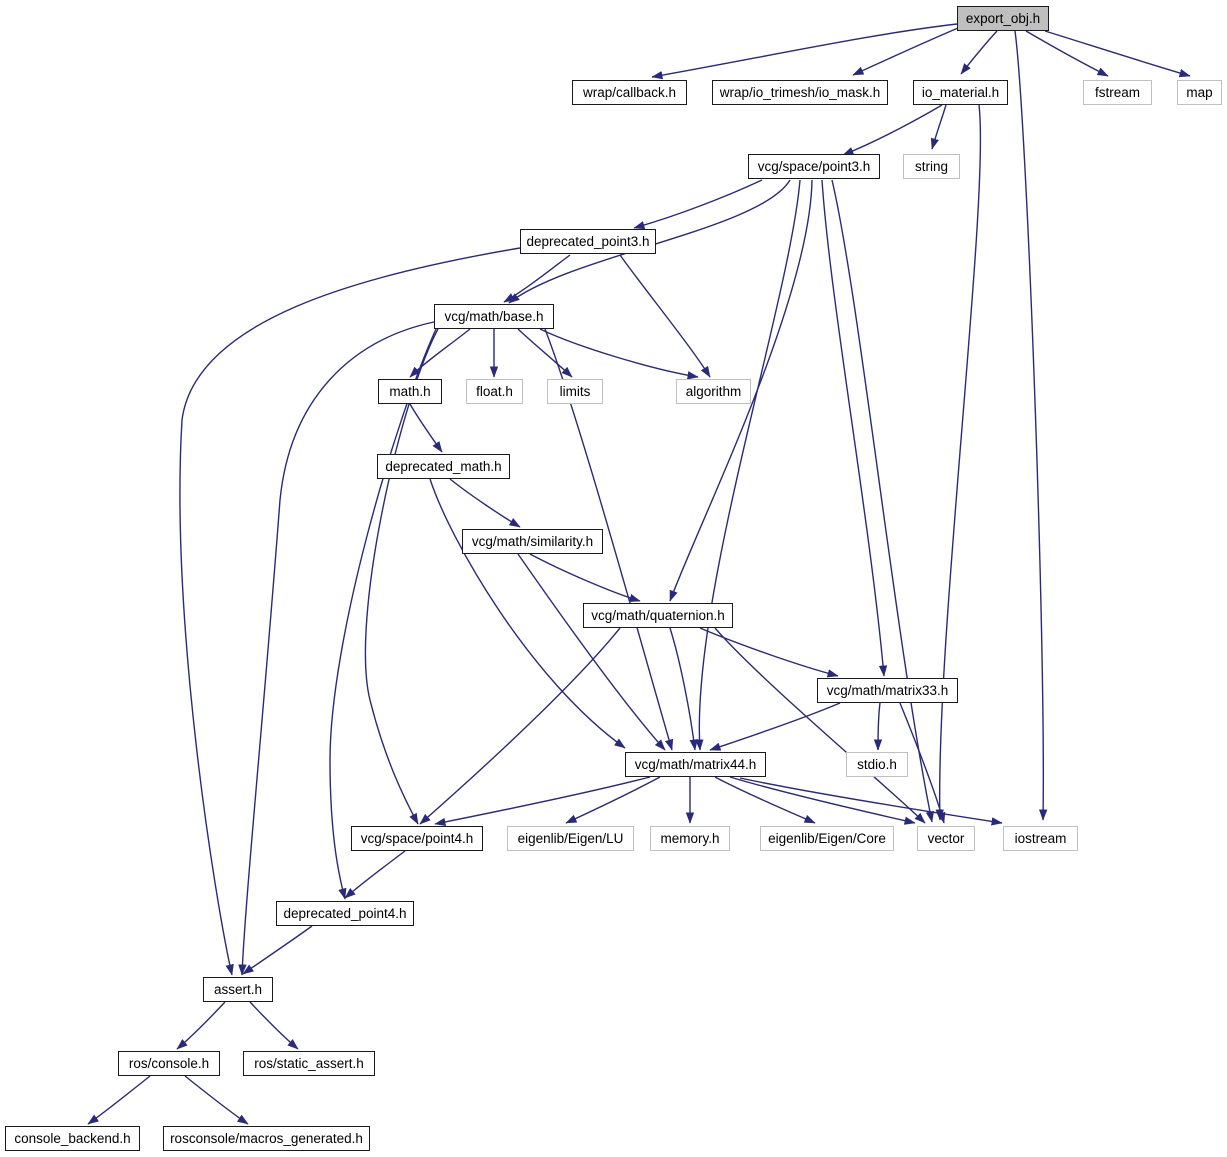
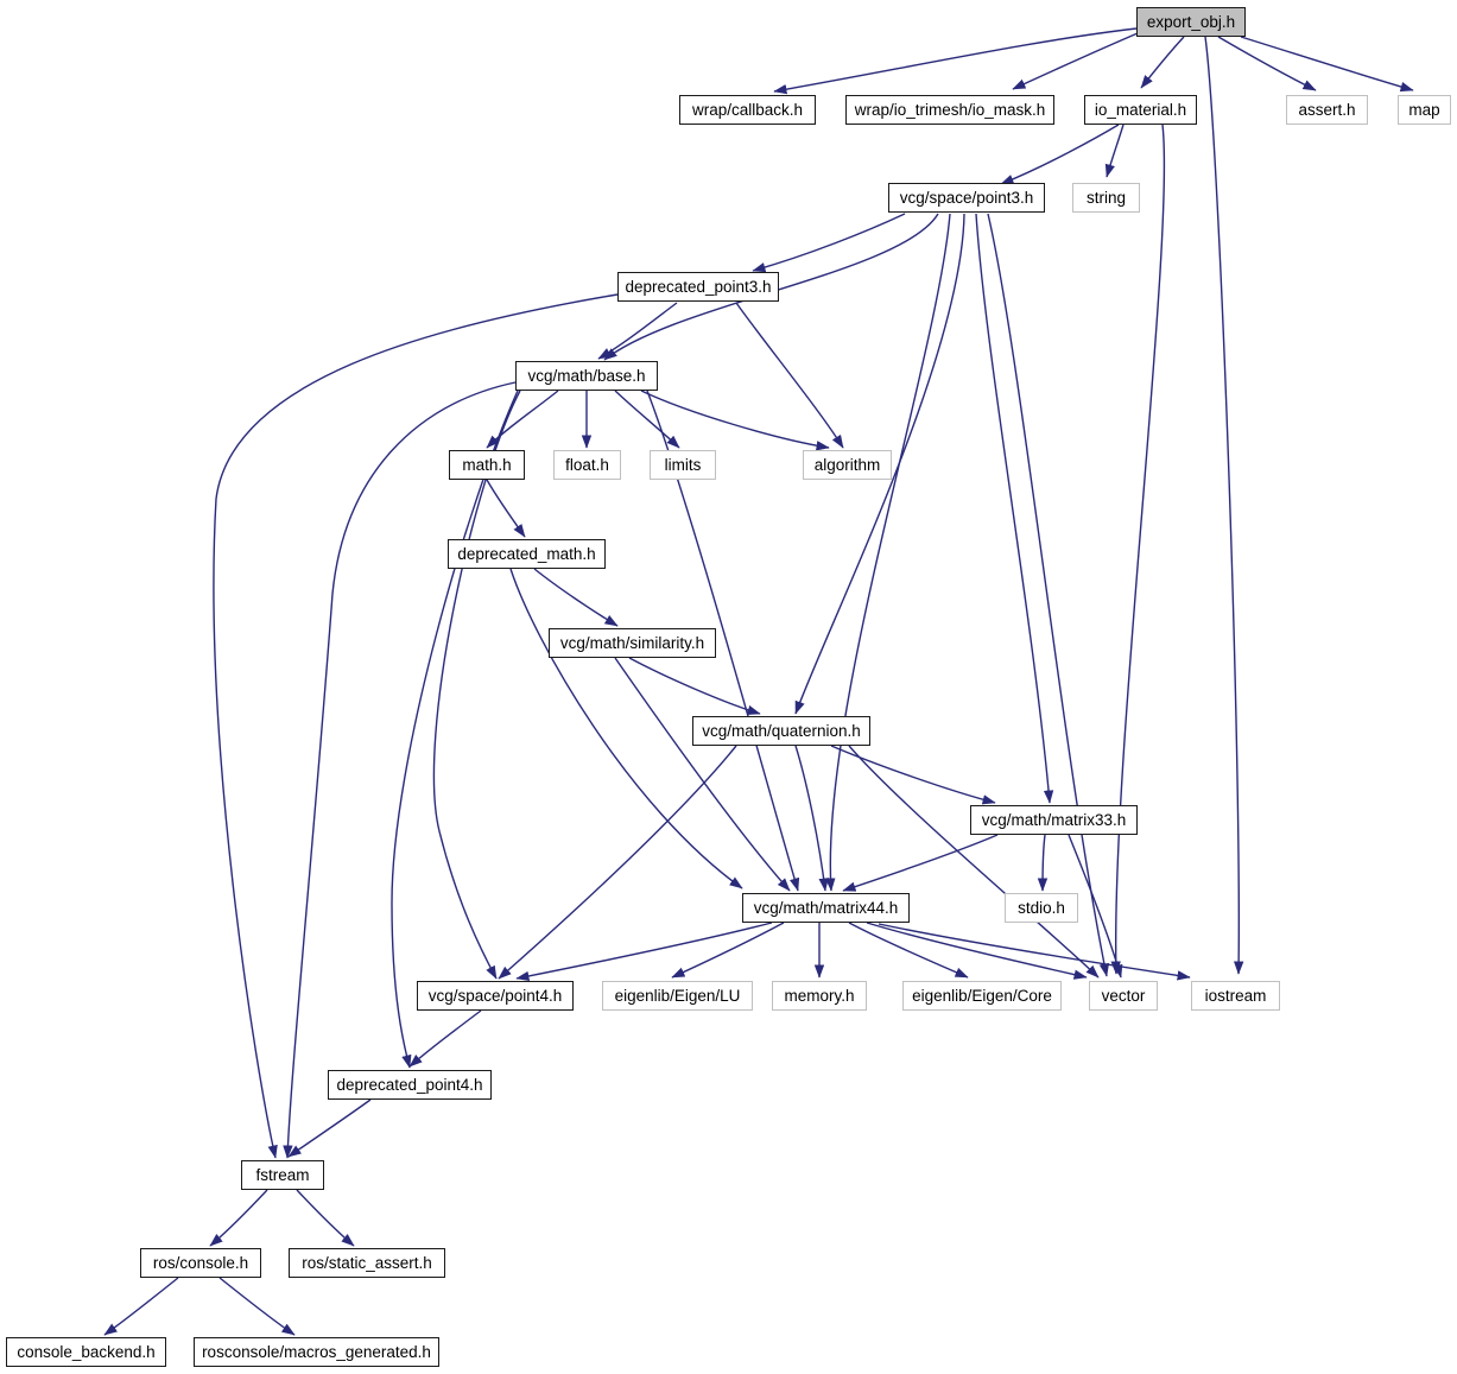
  export_obj.h
  wrap/callback.h
  wrap/io_trimesh/io_mask.h
  io_material.h
- fstream
+ assert.h
  map
  vcg/space/point3.h
  string
  deprecated_point3.h
  vcg/math/base.h
  math.h
  float.h
  limits
  algorithm
  deprecated_math.h
  vcg/math/similarity.h
  vcg/math/quaternion.h
  vcg/math/matrix33.h
  vcg/math/matrix44.h
  stdio.h
  vcg/space/point4.h
  eigenlib/Eigen/LU
  memory.h
  eigenlib/Eigen/Core
  vector
  iostream
  deprecated_point4.h
- assert.h
+ fstream
  ros/console.h
  ros/static_assert.h
  console_backend.h
  rosconsole/macros_generated.h
